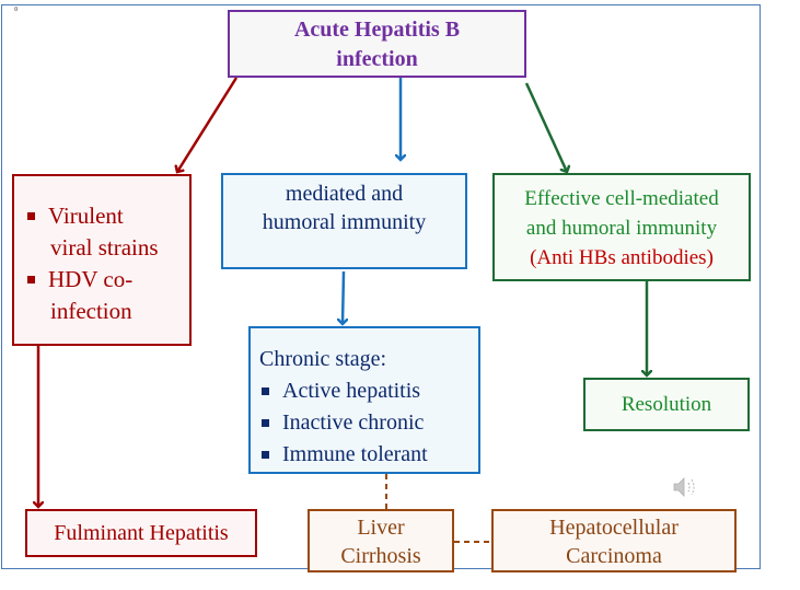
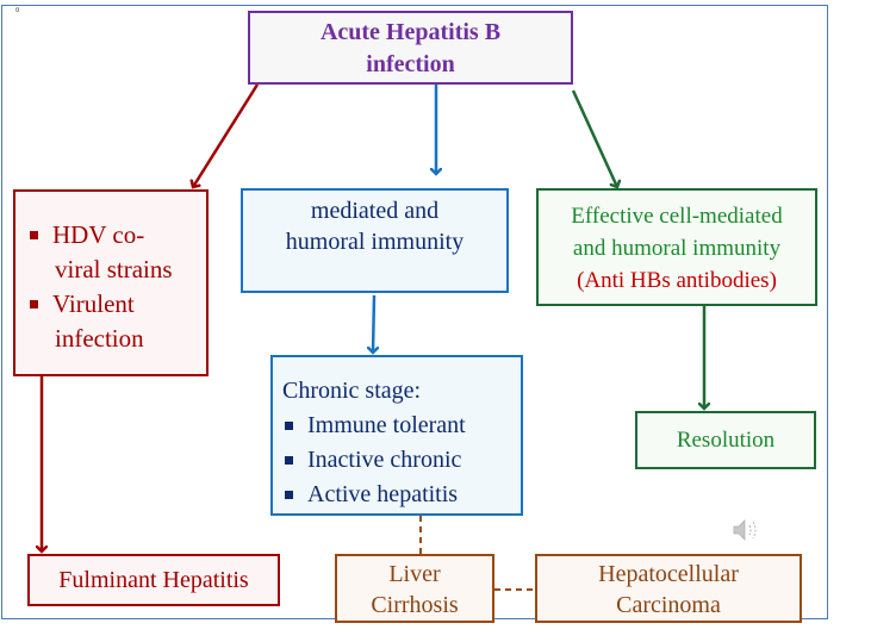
  Acute Hepatitis B
  infection
- Virulent
+ HDV co-
  viral strains
- HDV co-
+ Virulent
  infection
  mediated and
  humoral immunity
  Effective cell-mediated
  and humoral immunity
  (Anti HBs antibodies)
  Chronic stage:
- Active hepatitis
+ Immune tolerant
  Inactive chronic
- Immune tolerant
+ Active hepatitis
  Resolution
  Fulminant Hepatitis
  Liver
  Cirrhosis
  Hepatocellular
  Carcinoma
